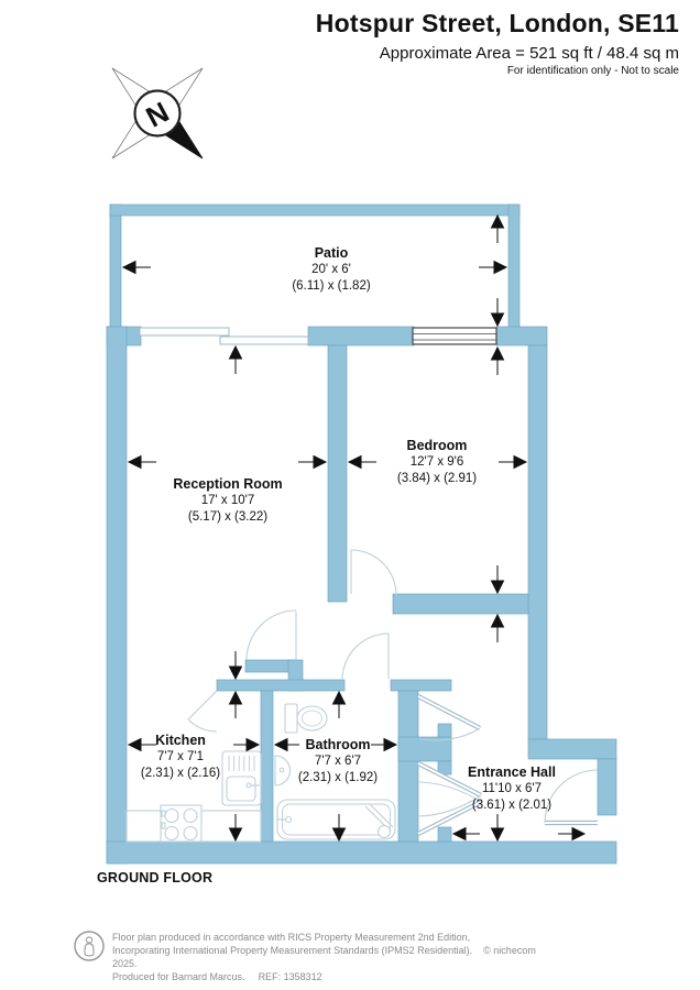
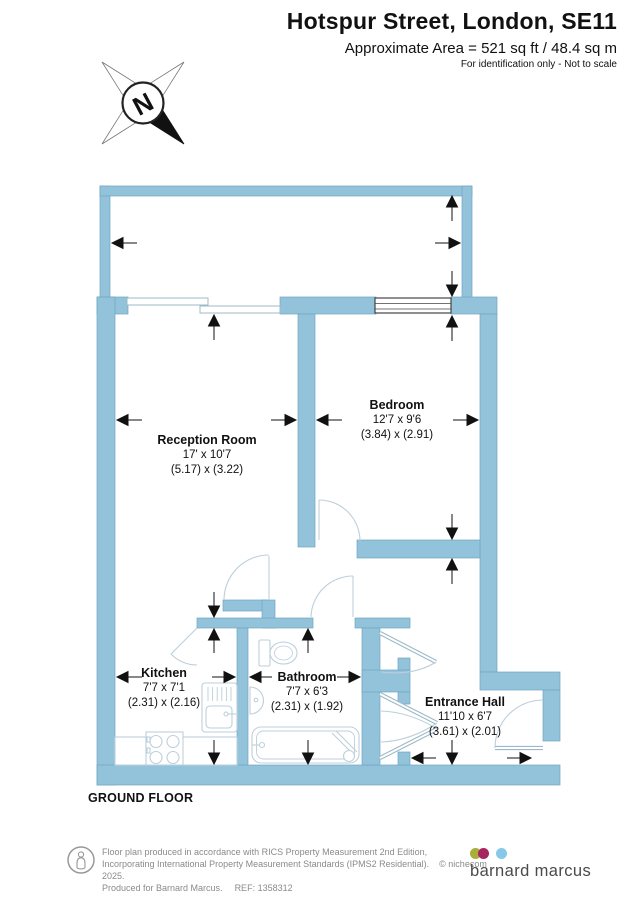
  Hotspur Street, London, SE11
  Approximate Area = 521 sq ft / 48.4 sq m
  For identification only - Not to scale
- Patio
- 20' x 6'
- (6.11) x (1.82)
  Reception Room
  17' x 10'7
  (5.17) x (3.22)
  Bedroom
  12'7 x 9'6
  (3.84) x (2.91)
  Kitchen
  7'7 x 7'1
  (2.31) x (2.16)
  Bathroom
- 7'7 x 6'7
+ 7'7 x 6'3
  (2.31) x (1.92)
  Entrance Hall
  11'10 x 6'7
  (3.61) x (2.01)
  GROUND FLOOR
  Floor plan produced in accordance with RICS Property Measurement 2nd Edition,
  Incorporating International Property Measurement Standards (IPMS2 Residential). © nichecom 2025.
  Produced for Barnard Marcus. REF: 1358312
+ barnard marcus
